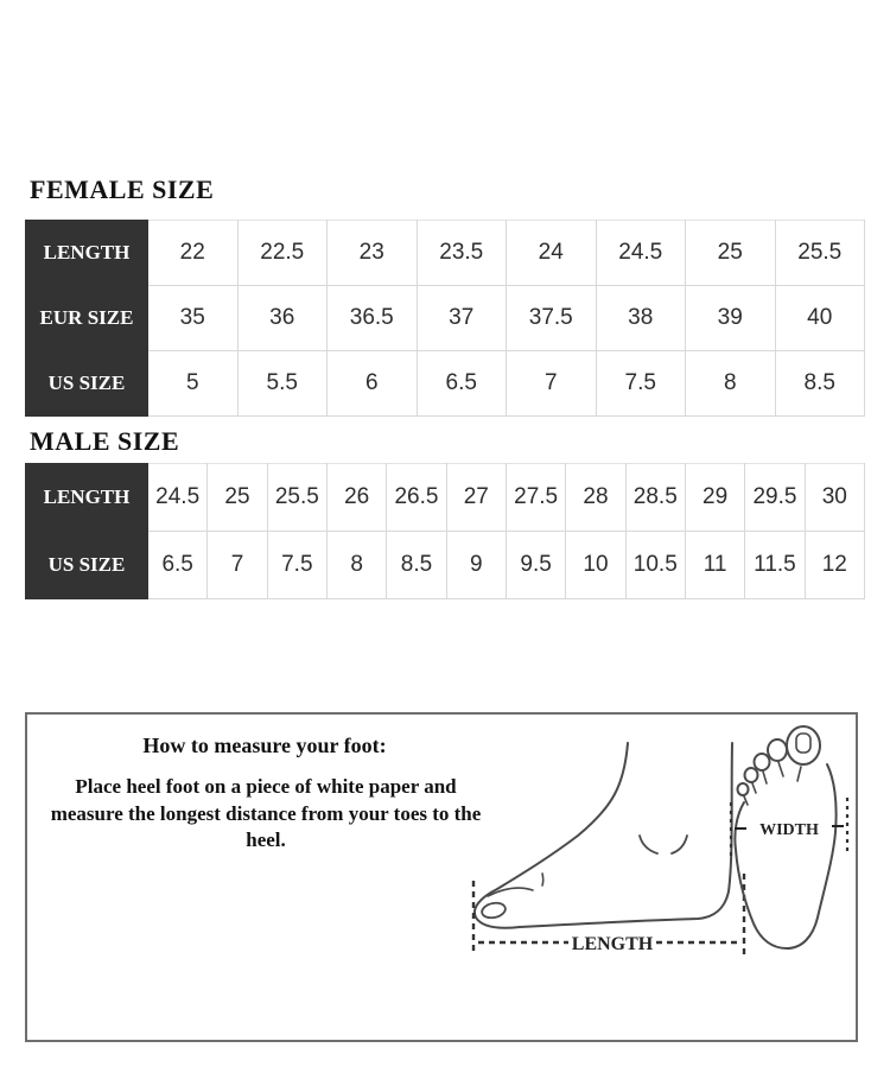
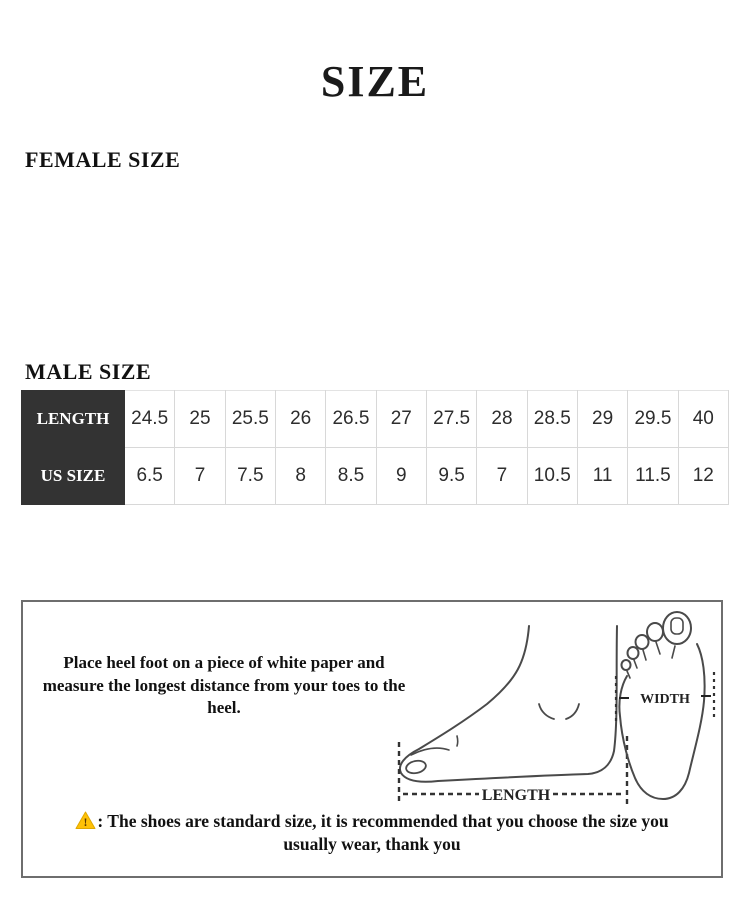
+ SIZE
  FEMALE SIZE
- LENGTH	22	22.5	23	23.5	24	24.5	25	25.5
- EUR SIZE	35	36	36.5	37	37.5	38	39	40
- US SIZE	5	5.5	6	6.5	7	7.5	8	8.5
  MALE SIZE
- LENGTH	24.5	25	25.5	26	26.5	27	27.5	28	28.5	29	29.5	30
+ LENGTH	24.5	25	25.5	26	26.5	27	27.5	28	28.5	29	29.5	40
- US SIZE	6.5	7	7.5	8	8.5	9	9.5	10	10.5	11	11.5	12
+ US SIZE	6.5	7	7.5	8	8.5	9	9.5	7	10.5	11	11.5	12
- How to measure your foot:
  Place heel foot on a piece of white paper and measure the longest distance from your toes to the heel.
  LENGTH
  WIDTH
+ !
+ : The shoes are standard size, it is recommended that you choose the size you usually wear, thank you
